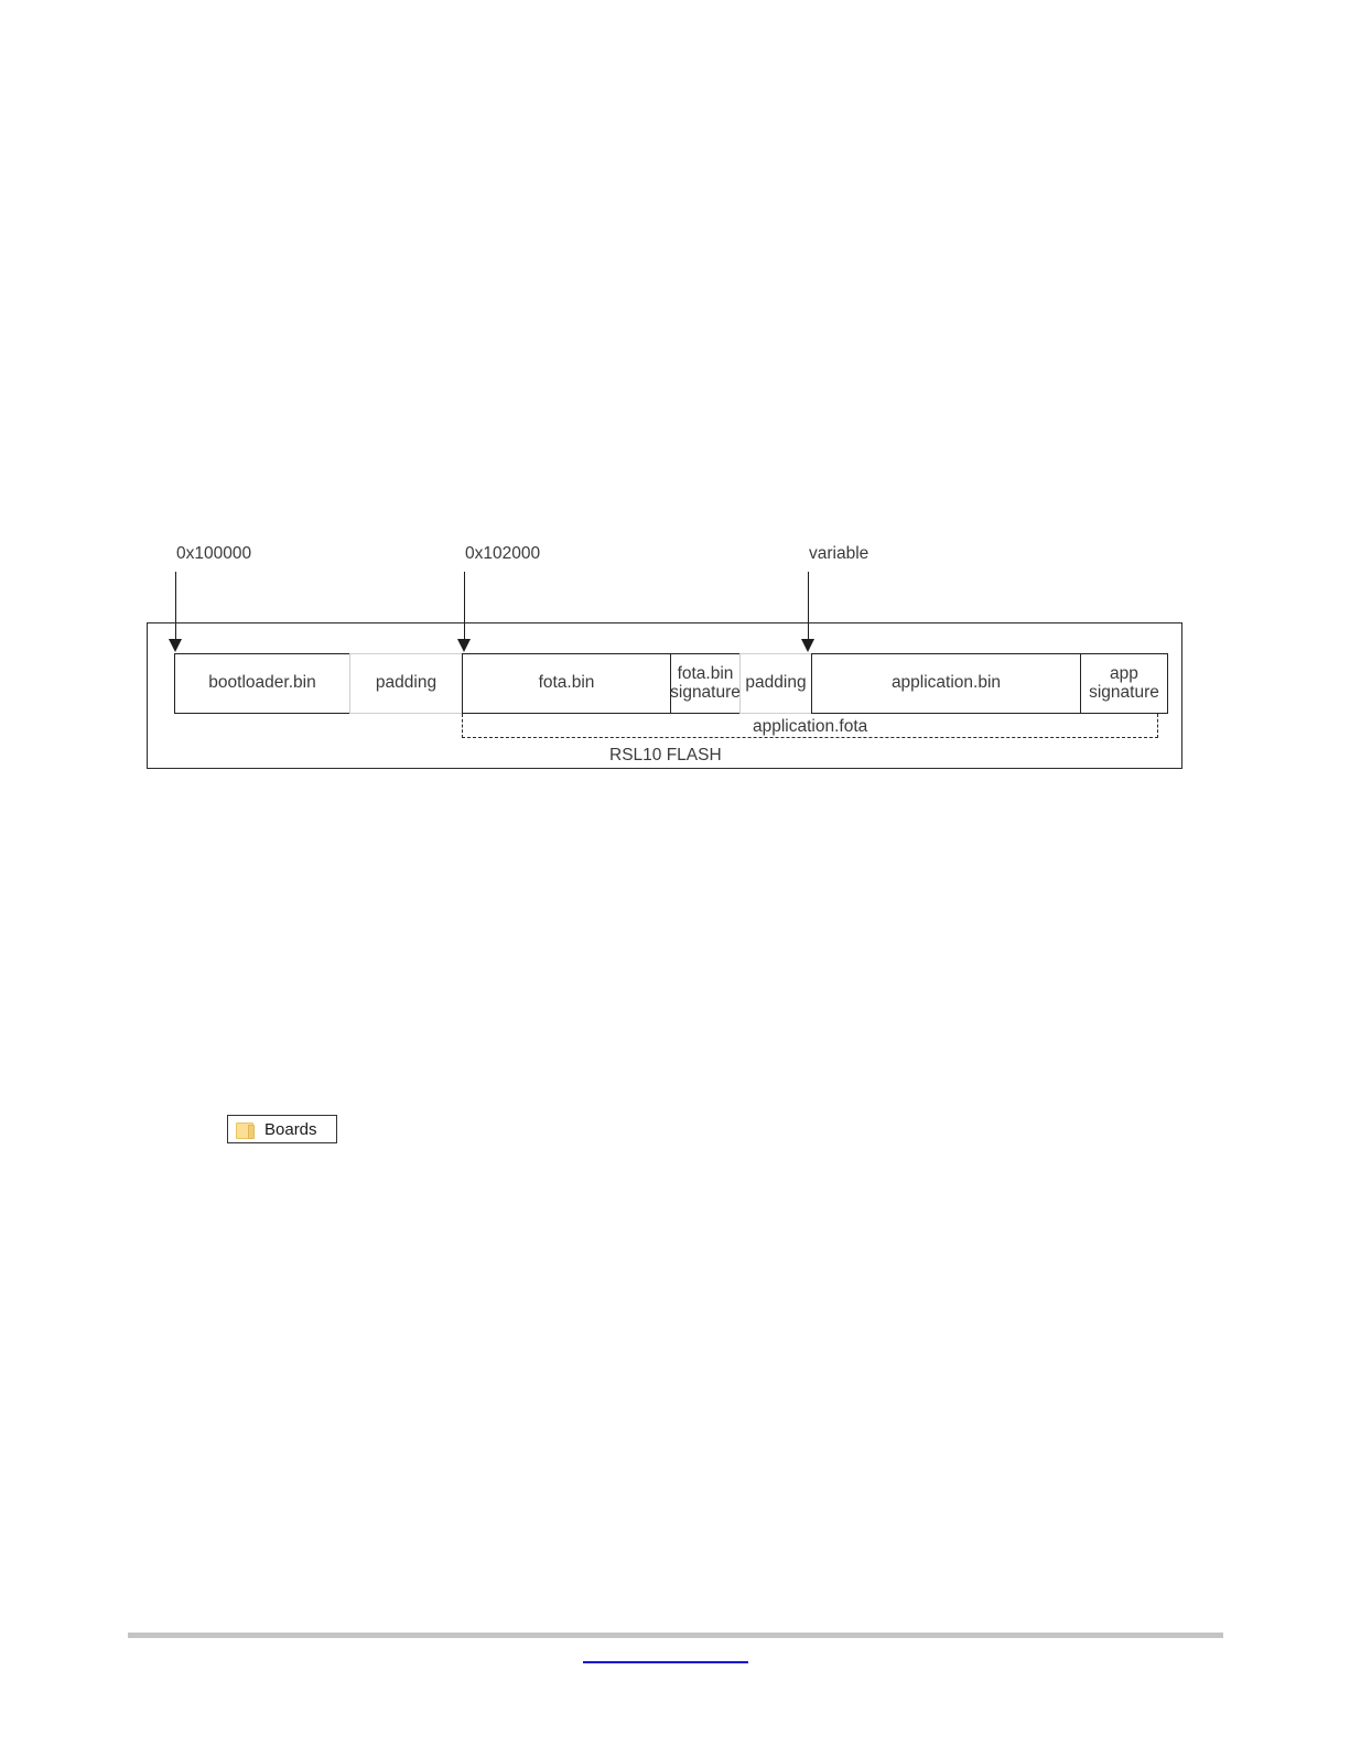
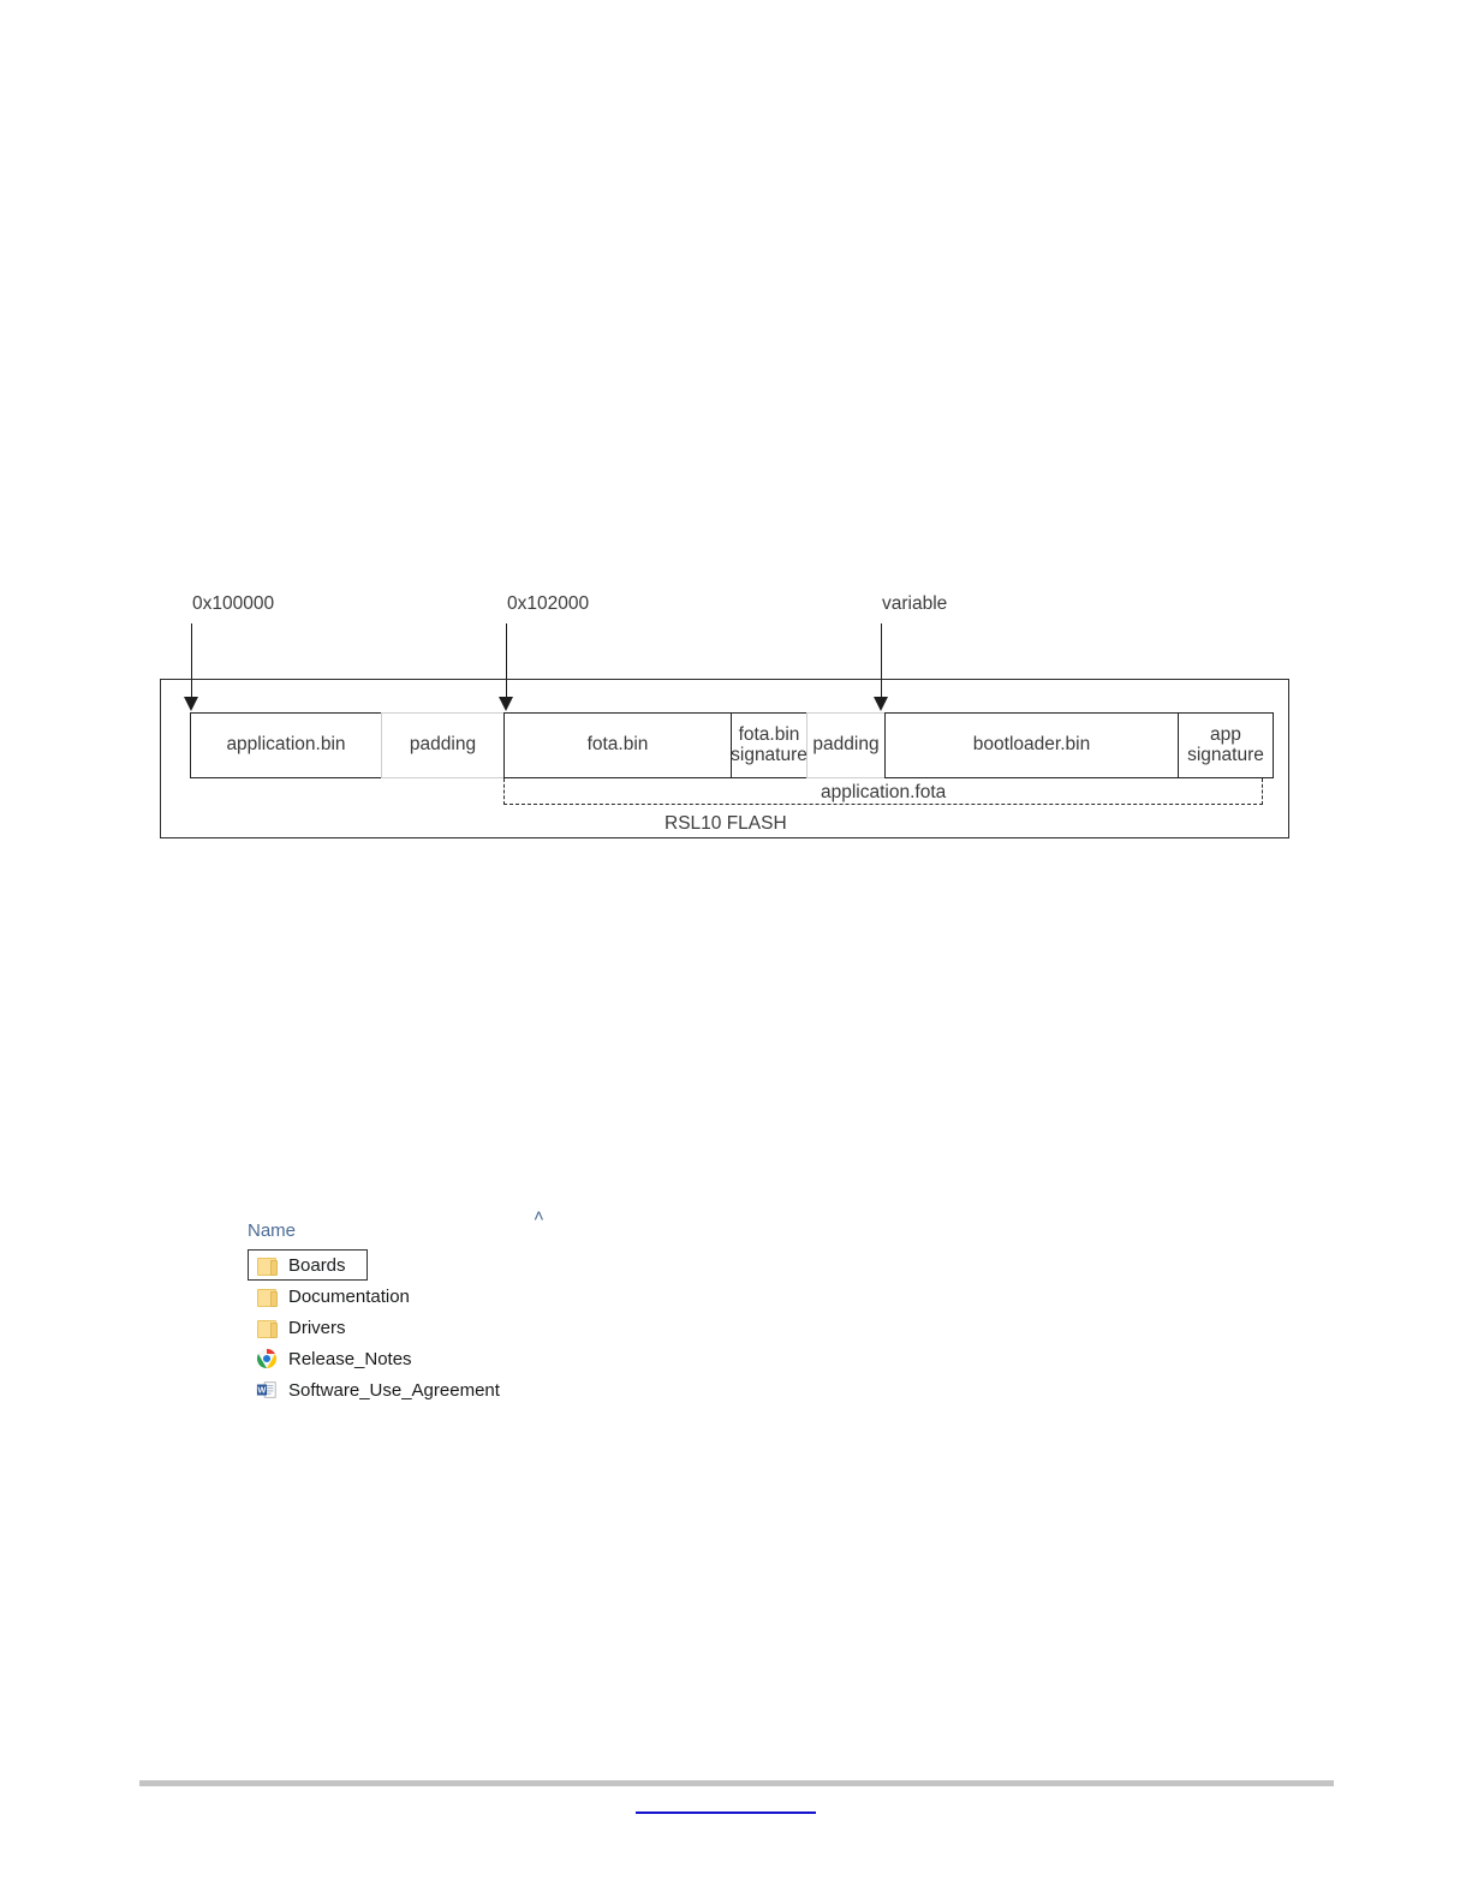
  0x100000
  0x102000
  variable
- bootloader.bin
+ application.bin
  padding
  fota.bin
  fota.bin
  signature
  padding
- application.bin
+ bootloader.bin
  app
  signature
  application.fota
  RSL10 FLASH
+ Name
+ ˄
  Boards
+ Documentation
+ Drivers
+ Release_Notes
+ W
+ Software_Use_Agreement
